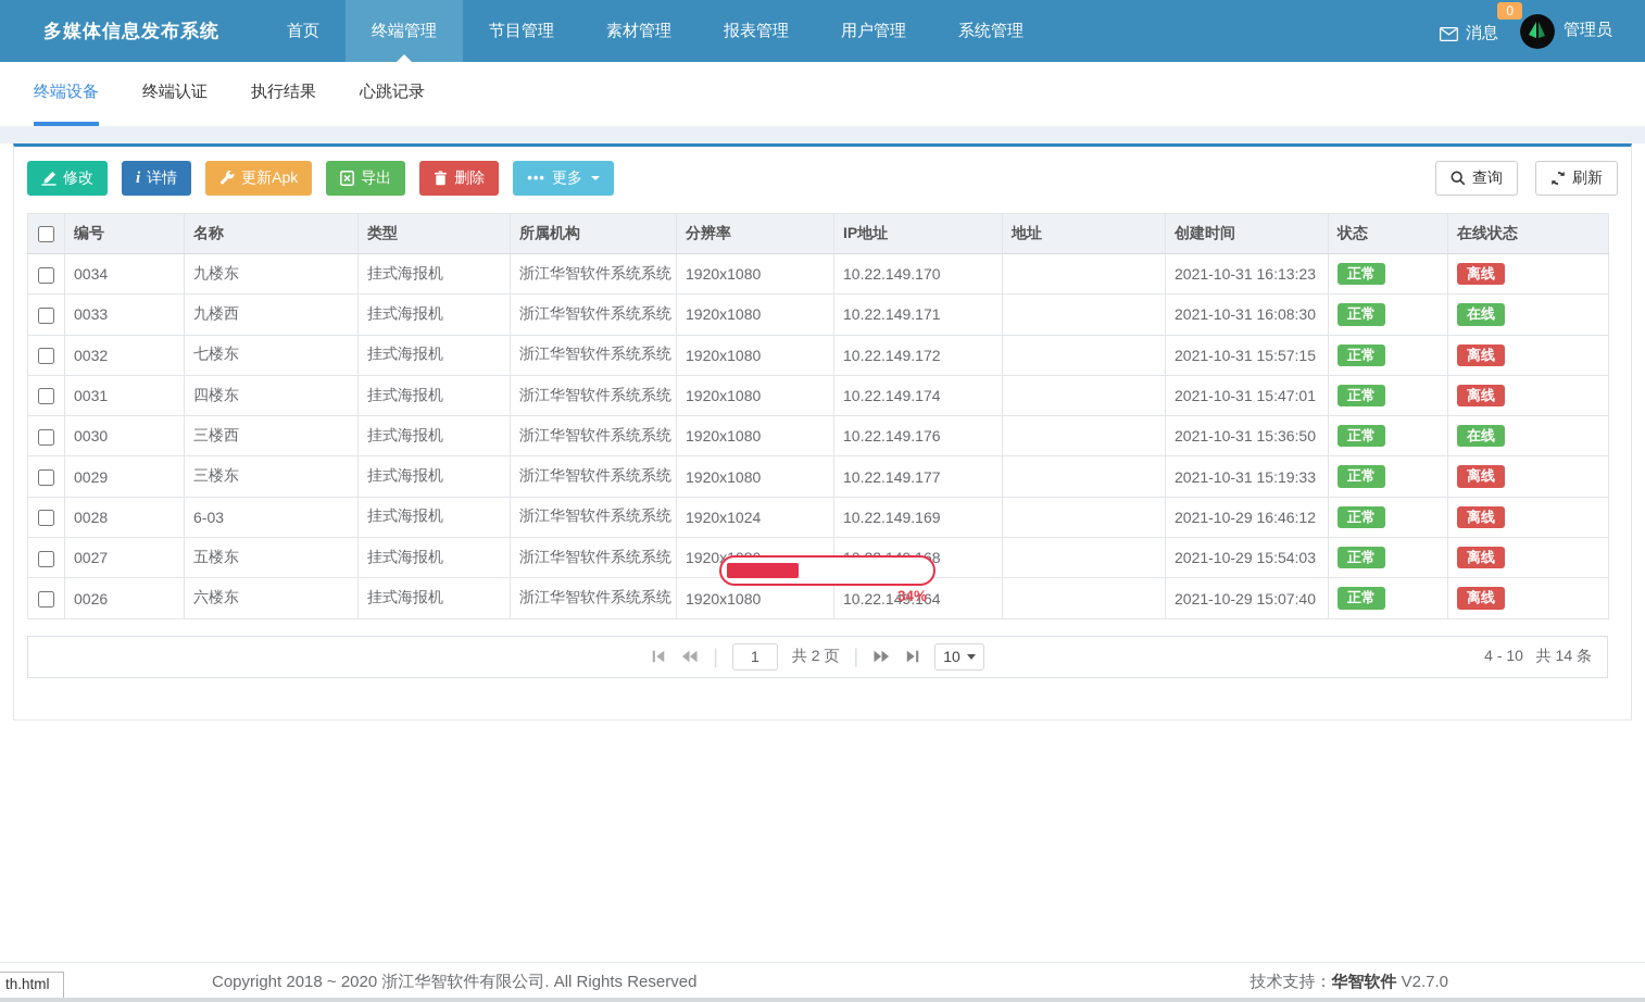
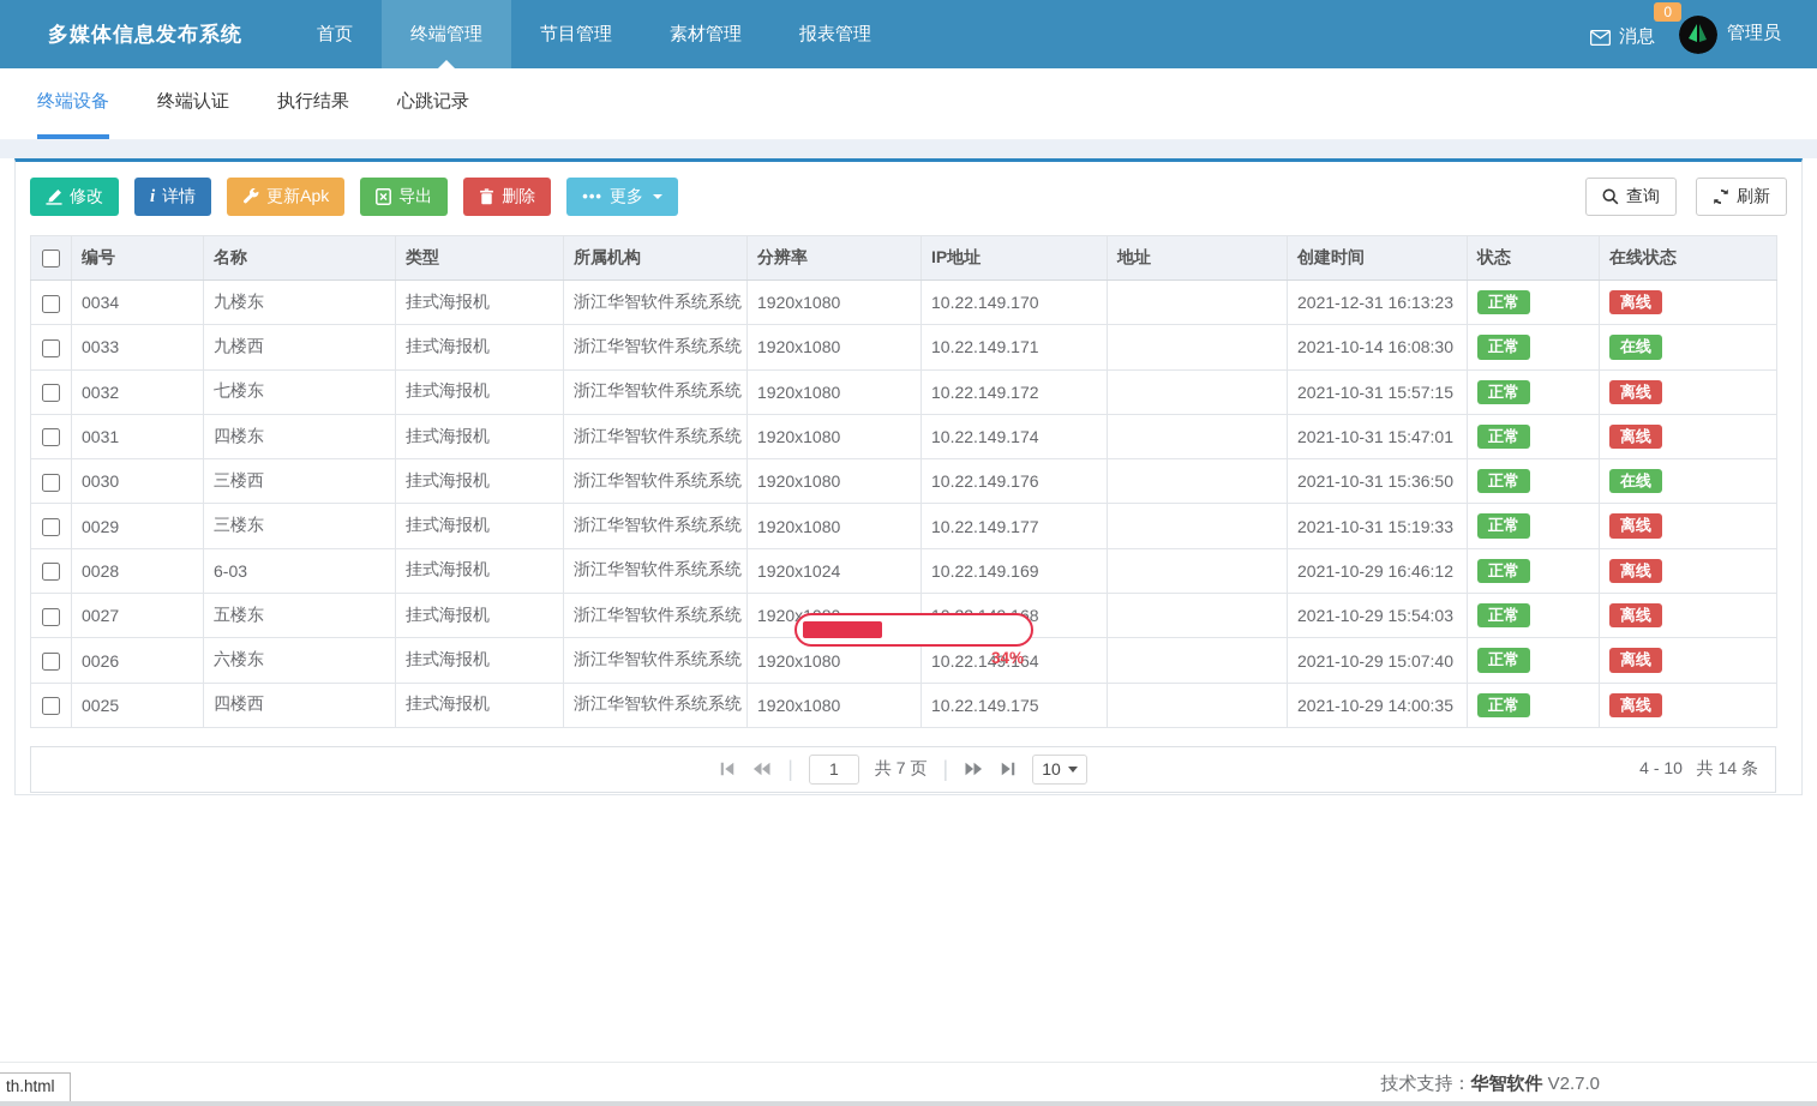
  多媒体信息发布系统
  首页
  终端管理
  节目管理
  素材管理
  报表管理
- 用户管理
- 系统管理
  0
  消息
  管理员
  终端设备
  终端认证
  执行结果
  心跳记录
  修改
  i
  详情
  更新Apk
  导出
  删除
  •••
  更多
  查询
  刷新
  	编号	名称	类型	所属机构	分辨率	IP地址	地址	创建时间	状态	在线状态
- 	0034	九楼东	挂式海报机	浙江华智软件系统系统	1920x1080	10.22.149.170		2021-10-31 16:13:23	正常	离线
+ 	0034	九楼东	挂式海报机	浙江华智软件系统系统	1920x1080	10.22.149.170		2021-12-31 16:13:23	正常	离线
- 	0033	九楼西	挂式海报机	浙江华智软件系统系统	1920x1080	10.22.149.171		2021-10-31 16:08:30	正常	在线
+ 	0033	九楼西	挂式海报机	浙江华智软件系统系统	1920x1080	10.22.149.171		2021-10-14 16:08:30	正常	在线
  	0032	七楼东	挂式海报机	浙江华智软件系统系统	1920x1080	10.22.149.172		2021-10-31 15:57:15	正常	离线
  	0031	四楼东	挂式海报机	浙江华智软件系统系统	1920x1080	10.22.149.174		2021-10-31 15:47:01	正常	离线
  	0030	三楼西	挂式海报机	浙江华智软件系统系统	1920x1080	10.22.149.176		2021-10-31 15:36:50	正常	在线
  	0029	三楼东	挂式海报机	浙江华智软件系统系统	1920x1080	10.22.149.177		2021-10-31 15:19:33	正常	离线
  	0028	6-03	挂式海报机	浙江华智软件系统系统	1920x1024	10.22.149.169		2021-10-29 16:46:12	正常	离线
  	0027	五楼东	挂式海报机	浙江华智软件系统系统	1920x	8		2021-10-29 15:54:03	正常	离线
  	0026	六楼东	挂式海报机	浙江华智软件系统系统	1920x1080	10.22.149.164		2021-10-29 15:07:40	正常	离线
+ 	0025	四楼西	挂式海报机	浙江华智软件系统系统	1920x1080	10.22.149.175		2021-10-29 14:00:35	正常	离线
  |
  1
- 共 2 页
+ 共 7 页
  |
  10
  4 - 10 共 14 条
  34%
- Copyright 2018 ~ 2020 浙江华智软件有限公司. All Rights Reserved
  技术支持：华智软件 V2.7.0
  th.html
